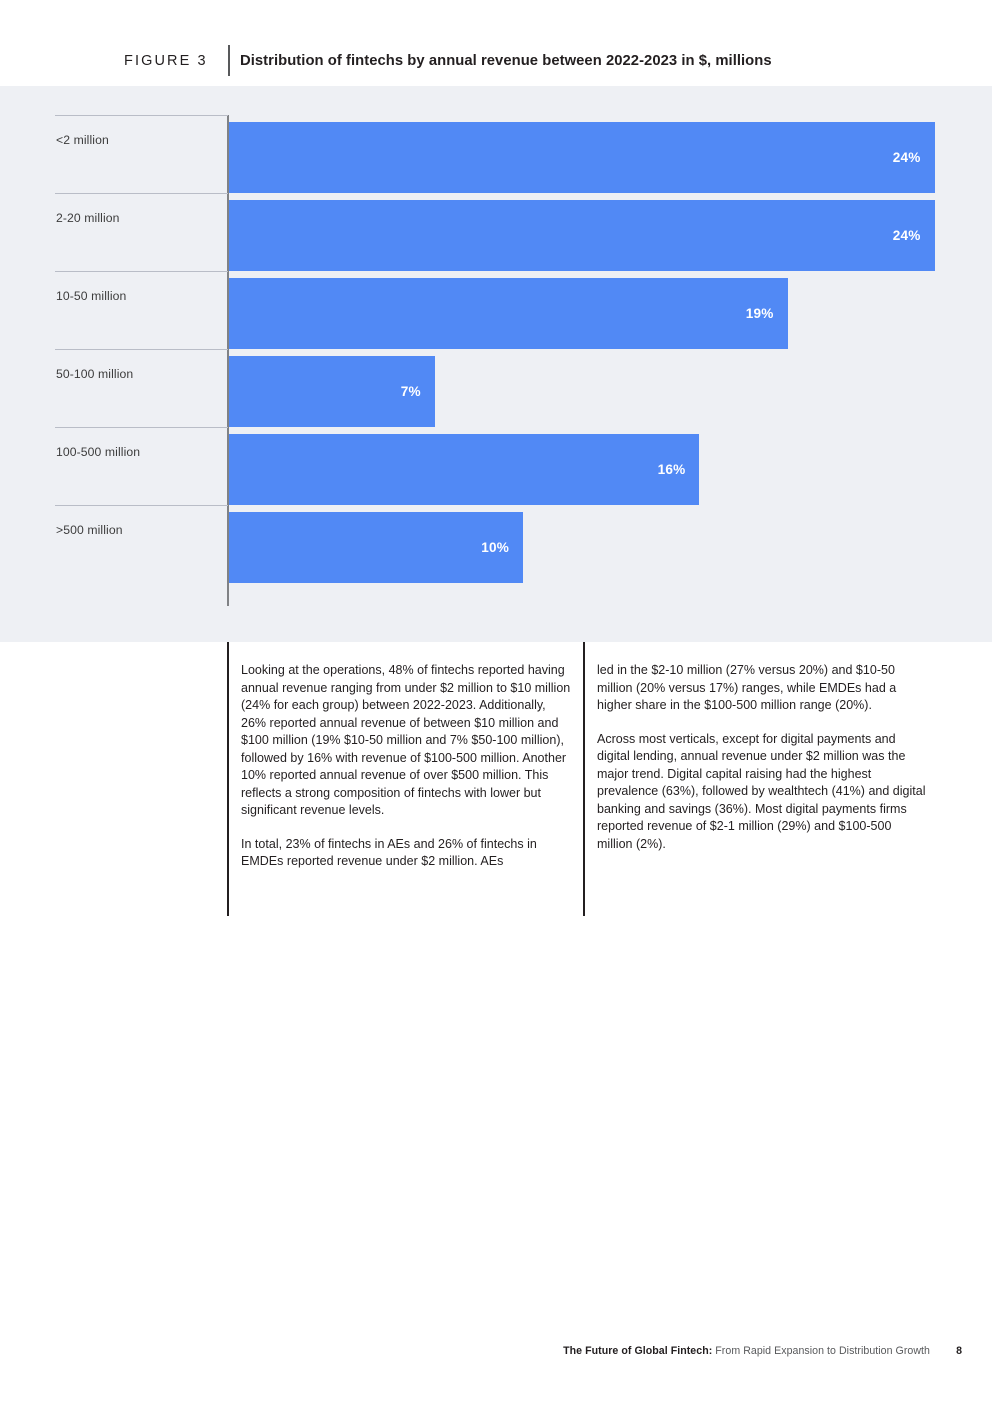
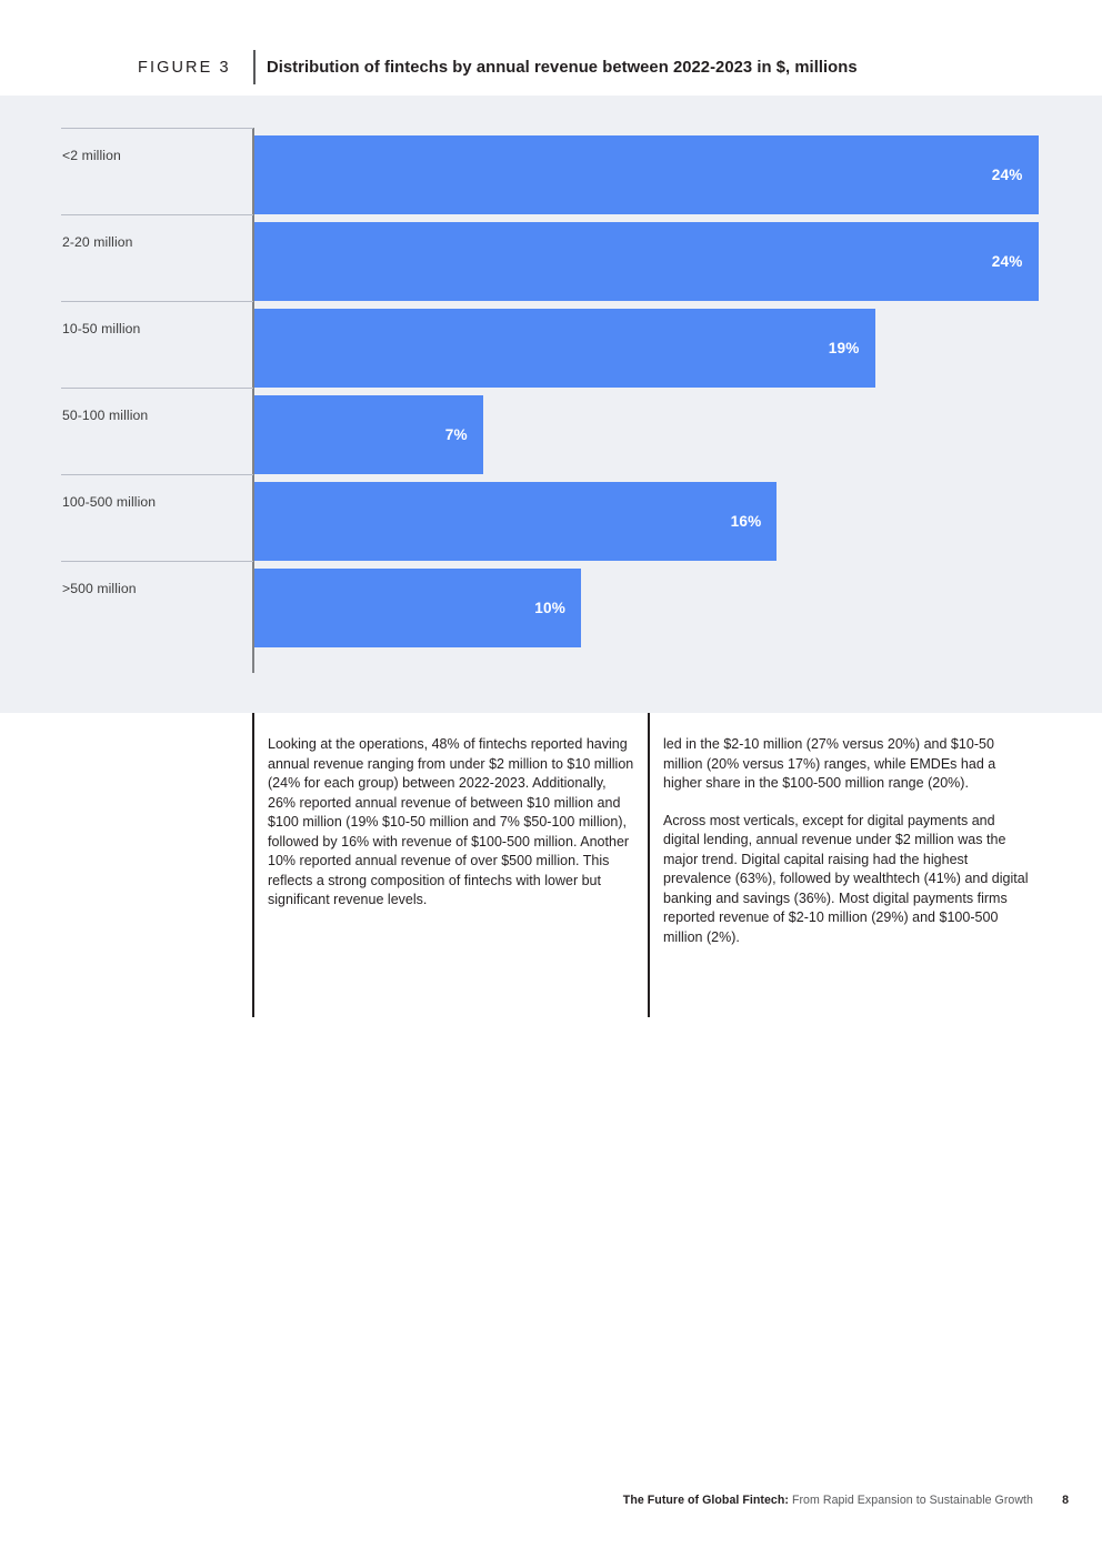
  FIGURE 3
  Distribution of fintechs by annual revenue between 2022-2023 in $, millions
  <2 million
  24%
  2-20 million
  24%
  10-50 million
  19%
  50-100 million
  7%
  100-500 million
  16%
  >500 million
  10%
  Looking at the operations, 48% of fintechs reported having annual revenue ranging from under $2 million to $10 million (24% for each group) between 2022-2023. Additionally, 26% reported annual revenue of between $10 million and $100 million (19% $10-50 million and 7% $50-100 million), followed by 16% with revenue of $100-500 million. Another 10% reported annual revenue of over $500 million. This reflects a strong composition of fintechs with lower but significant revenue levels.
- In total, 23% of fintechs in AEs and 26% of fintechs in EMDEs reported revenue under $2 million. AEs
  led in the $2-10 million (27% versus 20%) and $10-50 million (20% versus 17%) ranges, while EMDEs had a higher share in the $100-500 million range (20%).
- Across most verticals, except for digital payments and digital lending, annual revenue under $2 million was the major trend. Digital capital raising had the highest prevalence (63%), followed by wealthtech (41%) and digital banking and savings (36%). Most digital payments firms reported revenue of $2-1 million (29%) and $100-500 million (2%).
+ Across most verticals, except for digital payments and digital lending, annual revenue under $2 million was the major trend. Digital capital raising had the highest prevalence (63%), followed by wealthtech (41%) and digital banking and savings (36%). Most digital payments firms reported revenue of $2-10 million (29%) and $100-500 million (2%).
- The Future of Global Fintech: From Rapid Expansion to Distribution Growth
+ The Future of Global Fintech: From Rapid Expansion to Sustainable Growth
  8
